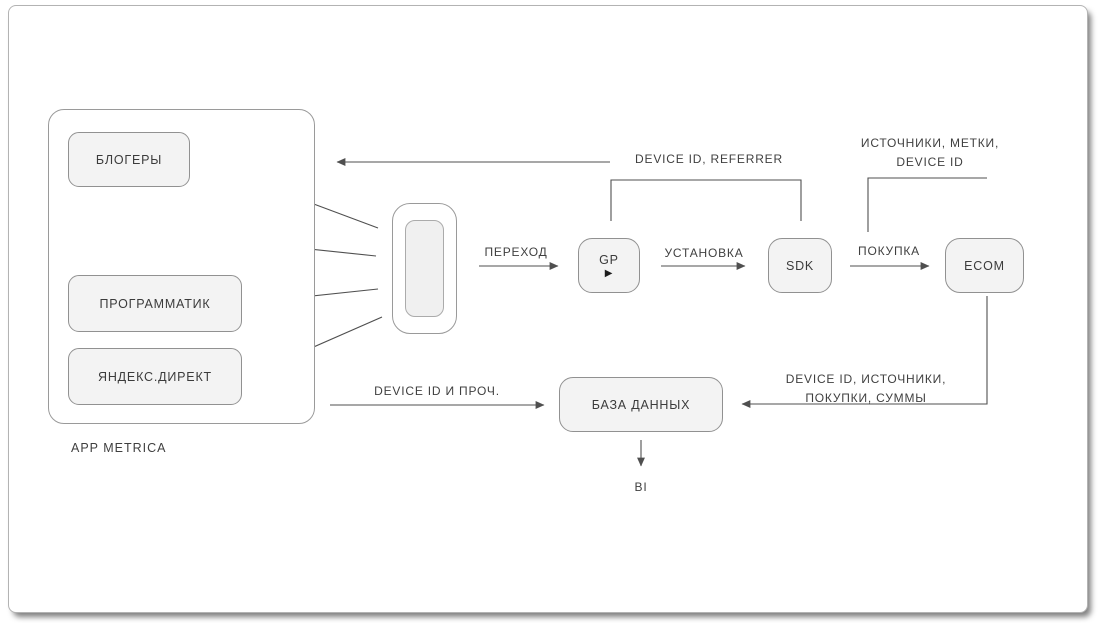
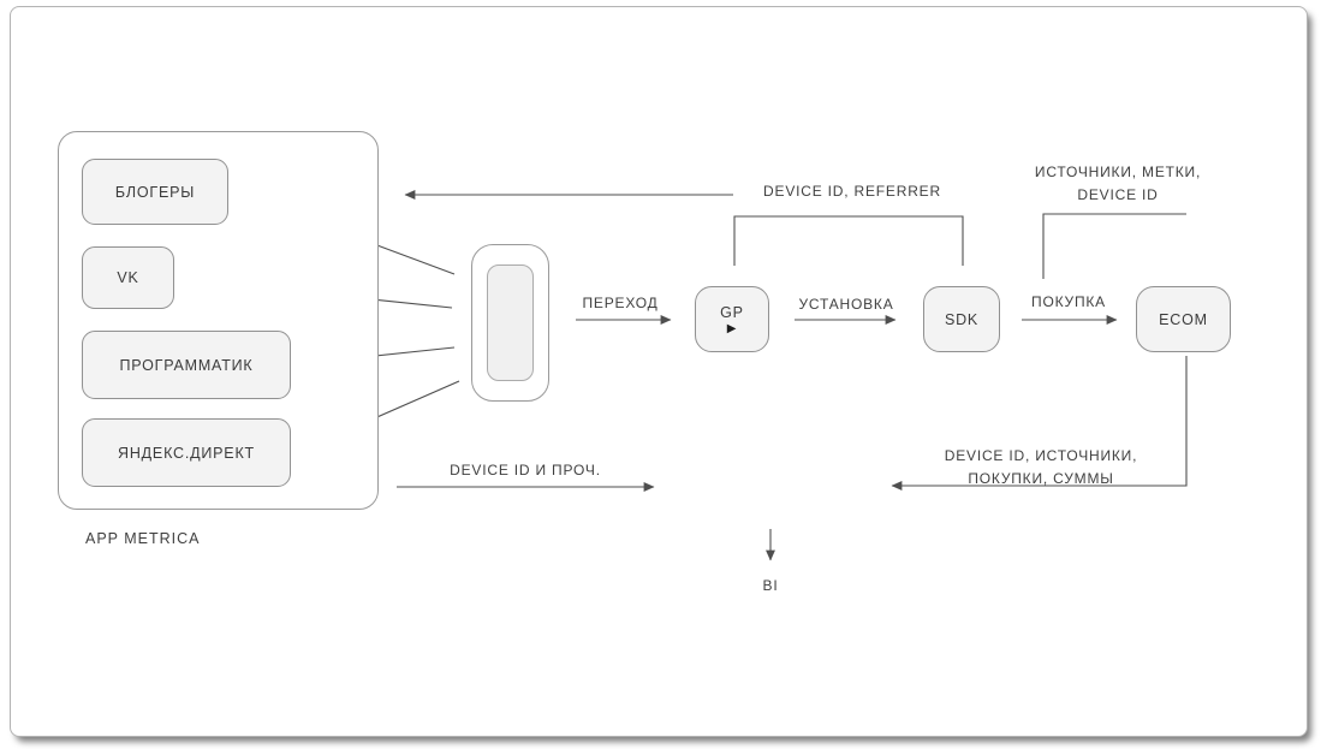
  БЛОГЕРЫ
+ VK
  ПРОГРАММАТИК
  ЯНДЕКС.ДИРЕКТ
  APP METRICA
  GP
  ▶
  SDK
  ECOM
- БАЗА ДАННЫХ
  ПЕРЕХОД
  УСТАНОВКА
  ПОКУПКА
  DEVICE ID, REFERRER
  ИСТОЧНИКИ, МЕТКИ,
  DEVICE ID
  DEVICE ID И ПРОЧ.
  DEVICE ID, ИСТОЧНИКИ,
  ПОКУПКИ, СУММЫ
  BI
